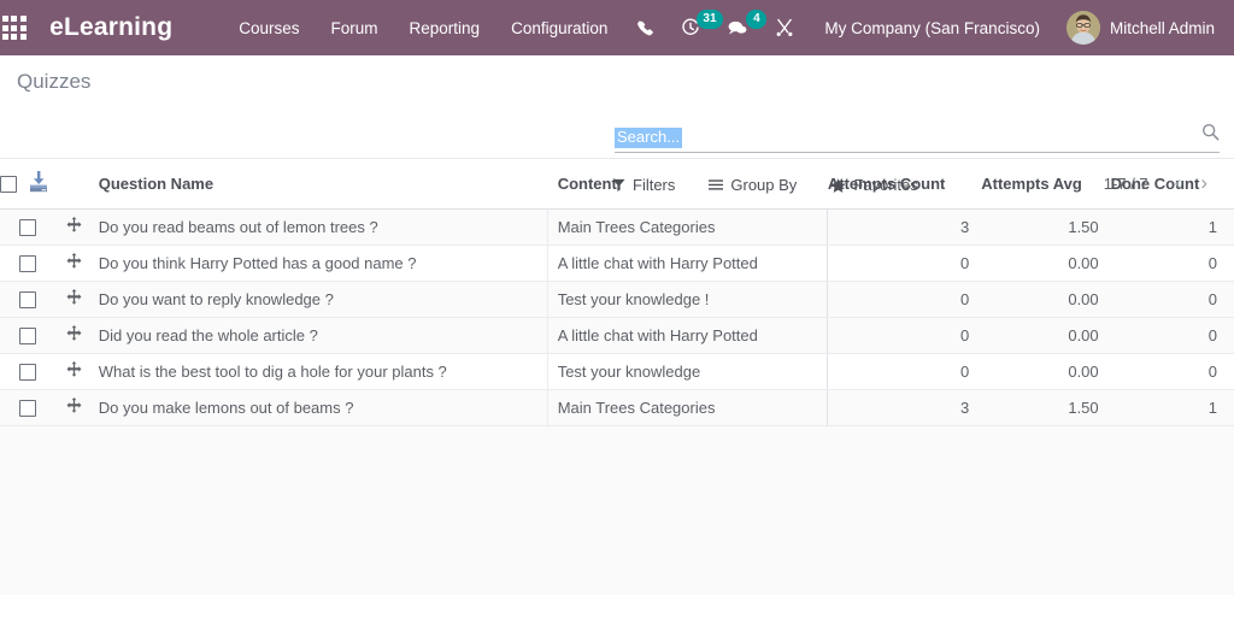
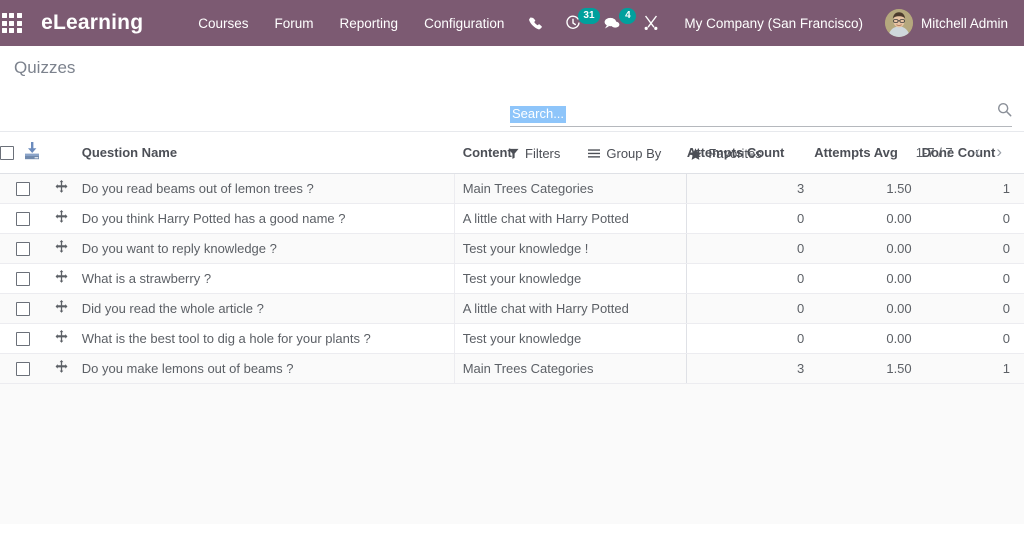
  eLearning
  Courses
  Forum
  Reporting
  Configuration
  31
  4
  My Company (San Francisco)
  Mitchell Admin
  Quizzes
  Search...
  Filters
  Group By
  Favorites
  1-7 / 7
  ‹
  ›
  		Question Name	Content	tempts Count	Attempts Avg	Done Count
  		Do you read beams out of lemon trees ?	Main Trees Categories	3	1.50	1
  		Do you think Harry Potted has a good name ?	A little chat with Harry Potted	0	0.00	0
  		Do you want to reply knowledge ?	Test your knowledge !	0	0.00	0
+ 		What is a strawberry ?	Test your knowledge	0	0.00	0
  		Did you read the whole article ?	A little chat with Harry Potted	0	0.00	0
  		What is the best tool to dig a hole for your plants ?	Test your knowledge	0	0.00	0
  		Do you make lemons out of beams ?	Main Trees Categories	3	1.50	1
